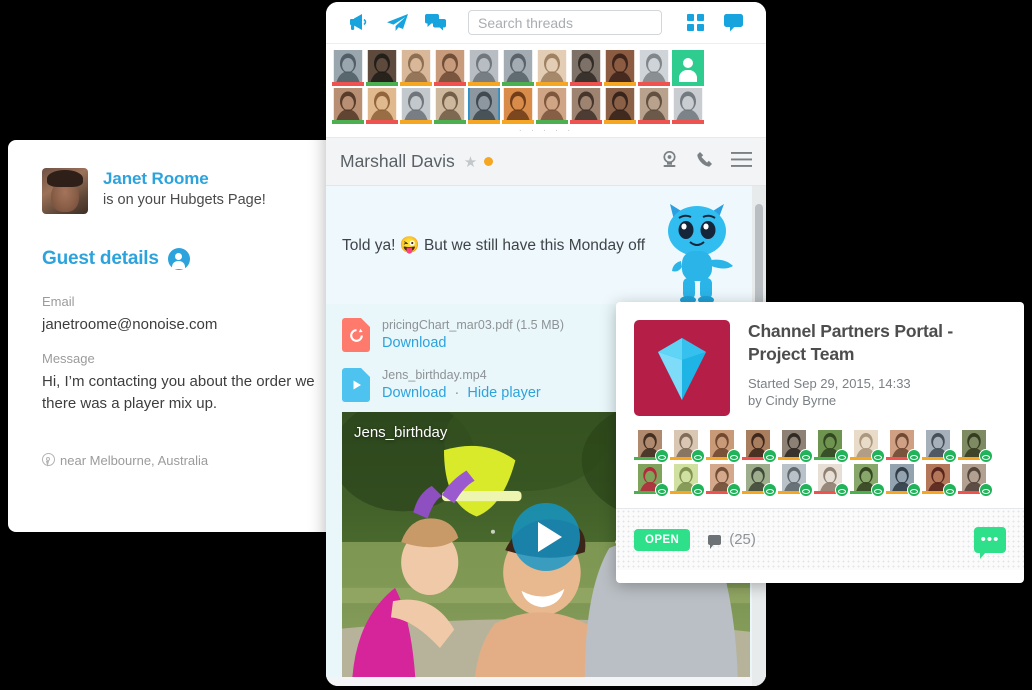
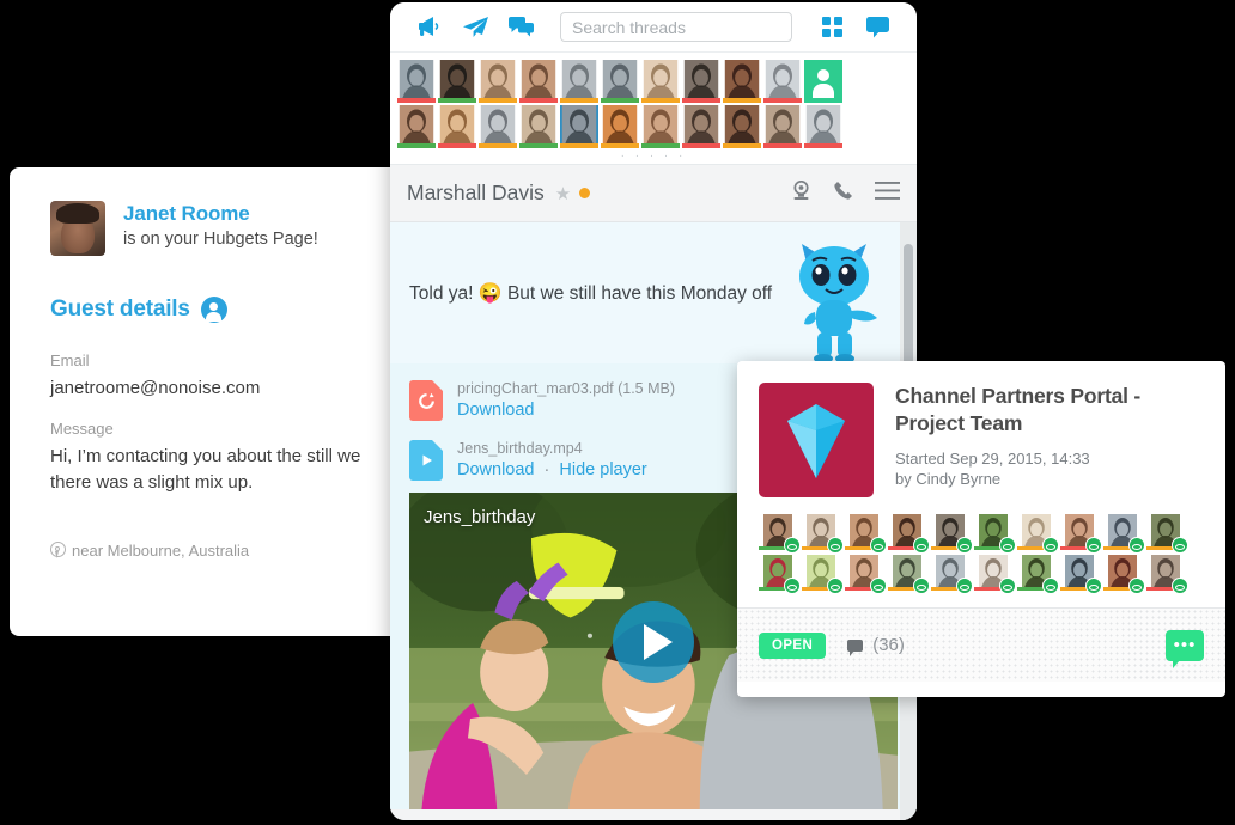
  Janet Roome
  is on your Hubgets Page!
  Guest details
  Email
  janetroome@nonoise.com
  Message
- Hi, I’m contacting you about the order we
+ Hi, I’m contacting you about the still we
- there was a player mix up.
+ there was a slight mix up.
  near Melbourne, Australia
  Search threads
  · · · · ·
  Marshall Davis
  ★
  Told ya! 😜 But we still have this Monday off
  pricingChart_mar03.pdf (1.5 MB)
  Download
  Jens_birthday.mp4
  Download · Hide player
  Jens_birthday
  Channel Partners Portal - Project Team
  Started Sep 29, 2015, 14:33
  by Cindy Byrne
  OPEN
- (25)
+ (36)
  •••
